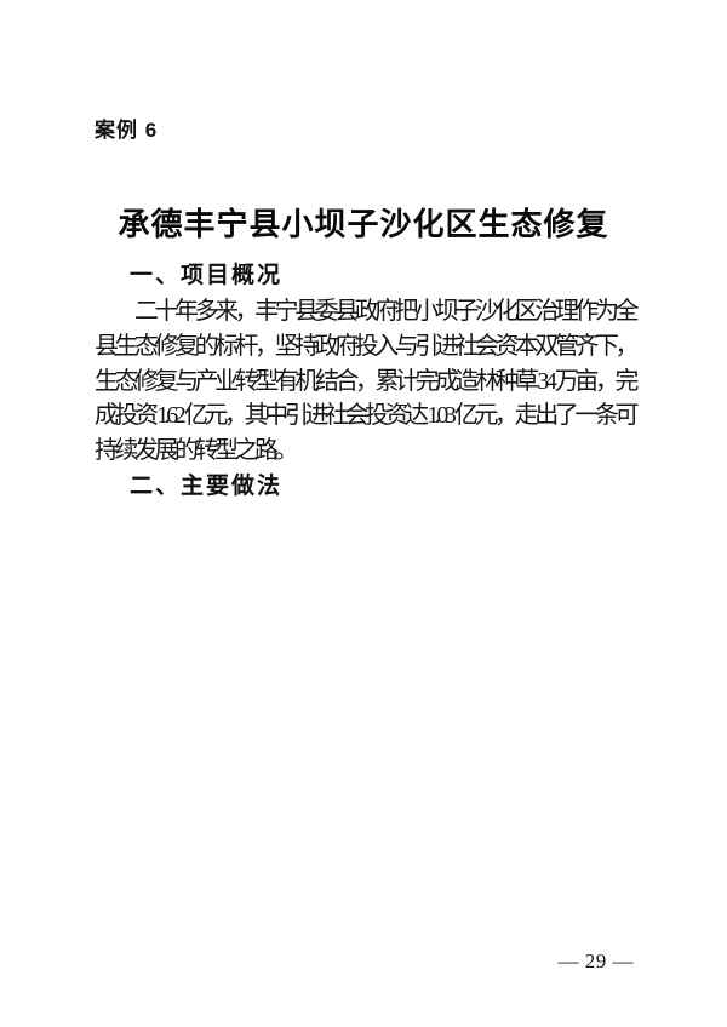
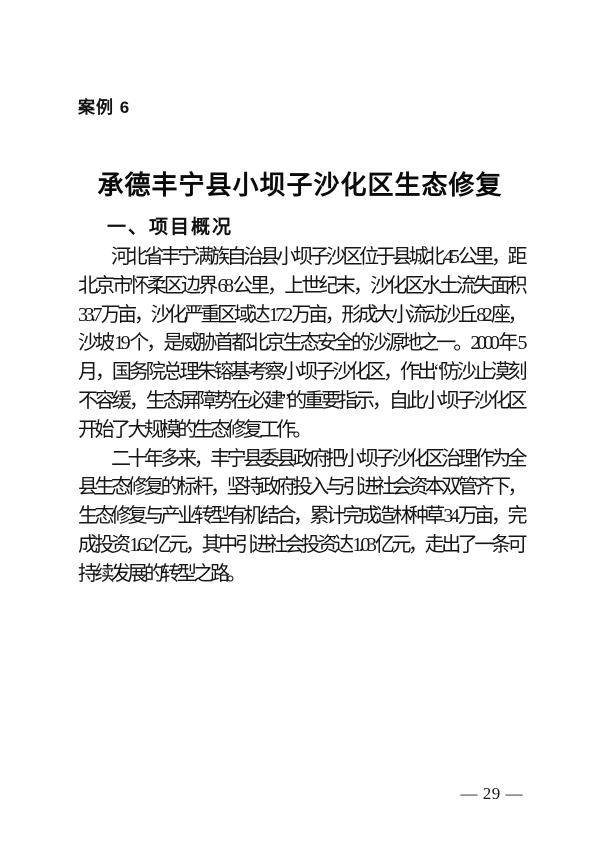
  案例 6
  承德丰宁县小坝子沙化区生态修复
  一、项目概况
+ 河北省丰宁满族自治县小坝子沙区位于县城北 45 公里，距北京市怀柔区边界 68 公里，上世纪末，沙化区水土流失面积 33.7 万亩，沙化严重区域达 17.2 万亩，形成大小流动沙丘 82 座，沙坡 19 个，是威胁首都北京生态安全的沙源地之一。2000 年 5 月，国务院总理朱镕基考察小坝子沙化区，作出“防沙止漠刻不容缓，生态屏障势在必建”的重要指示，自此小坝子沙化区开始了大规模的生态修复工作。
  二十年多来，丰宁县委县政府把小坝子沙化区治理作为全县生态修复的标杆，坚持政府投入与引进社会资本双管齐下，生态修复与产业转型有机结合，累计完成造林种草 34 万亩，完成投资 1.62 亿元，其中引进社会投资达 1.03 亿元，走出了一条可持续发展的转型之路。
- 二、主要做法
  — 29 —
